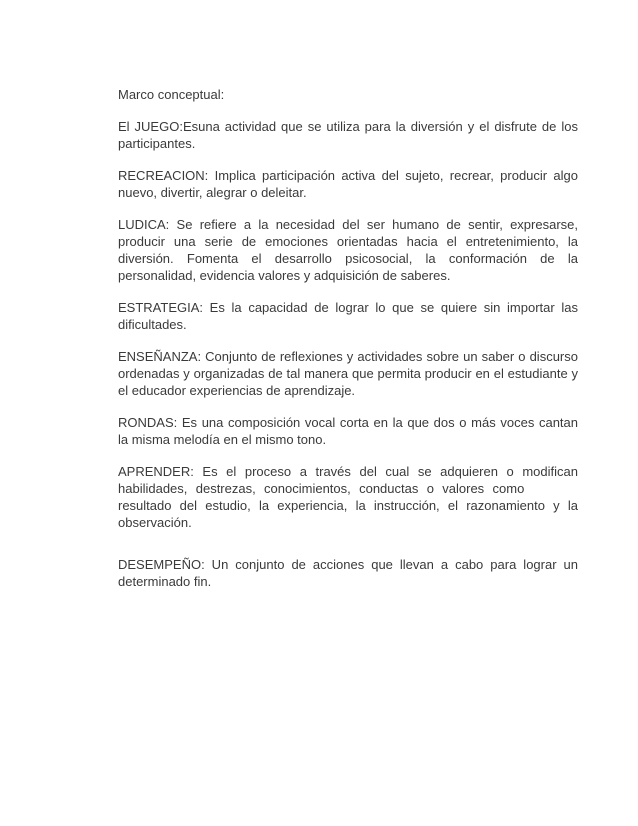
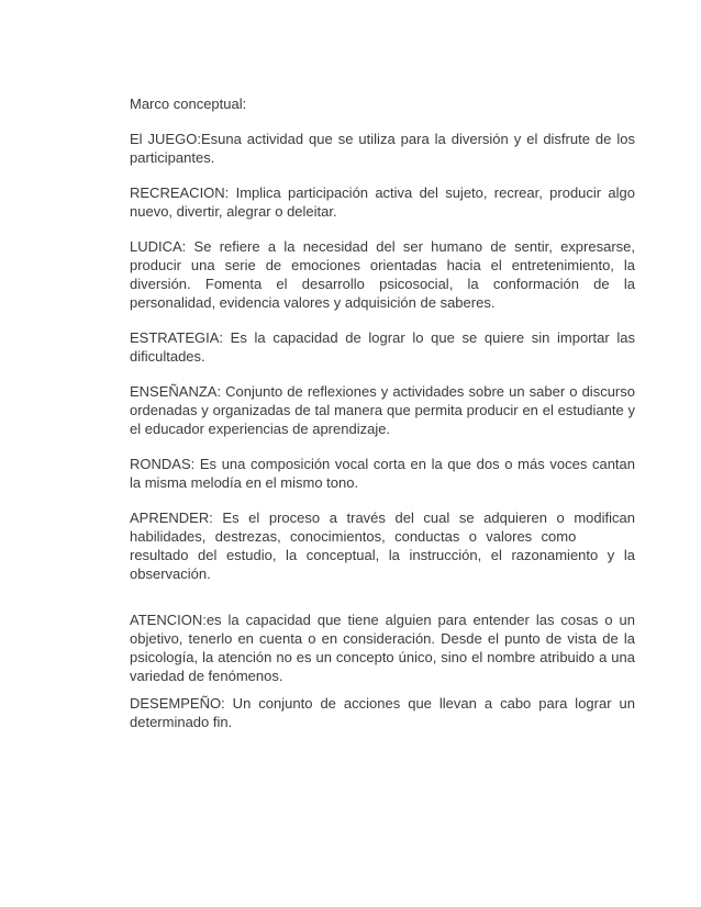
  Marco conceptual:
  El JUEGO:Esuna actividad que se utiliza para la diversión y el disfrute de los participantes.
  RECREACION: Implica participación activa del sujeto, recrear, producir algo nuevo, divertir, alegrar o deleitar.
  LUDICA: Se refiere a la necesidad del ser humano de sentir, expresarse, producir una serie de emociones orientadas hacia el entretenimiento, la diversión. Fomenta el desarrollo psicosocial, la conformación de la personalidad, evidencia valores y adquisición de saberes.
  ESTRATEGIA: Es la capacidad de lograr lo que se quiere sin importar las dificultades.
  ENSEÑANZA: Conjunto de reflexiones y actividades sobre un saber o discurso ordenadas y organizadas de tal manera que permita producir en el estudiante y el educador experiencias de aprendizaje.
  RONDAS: Es una composición vocal corta en la que dos o más voces cantan la misma melodía en el mismo tono.
- APRENDER: Es el proceso a través del cual se adquieren o modifican habilidades, destrezas, conocimientos, conductas o valores como resultado del estudio, la experiencia, la instrucción, el razonamiento y la observación.
+ APRENDER: Es el proceso a través del cual se adquieren o modifican habilidades, destrezas, conocimientos, conductas o valores como resultado del estudio, la conceptual, la instrucción, el razonamiento y la observación.
+ ATENCION:es la capacidad que tiene alguien para entender las cosas o un objetivo, tenerlo en cuenta o en consideración. Desde el punto de vista de la psicología, la atención no es un concepto único, sino el nombre atribuido a una variedad de fenómenos.
  DESEMPEÑO: Un conjunto de acciones que llevan a cabo para lograr un determinado fin.
